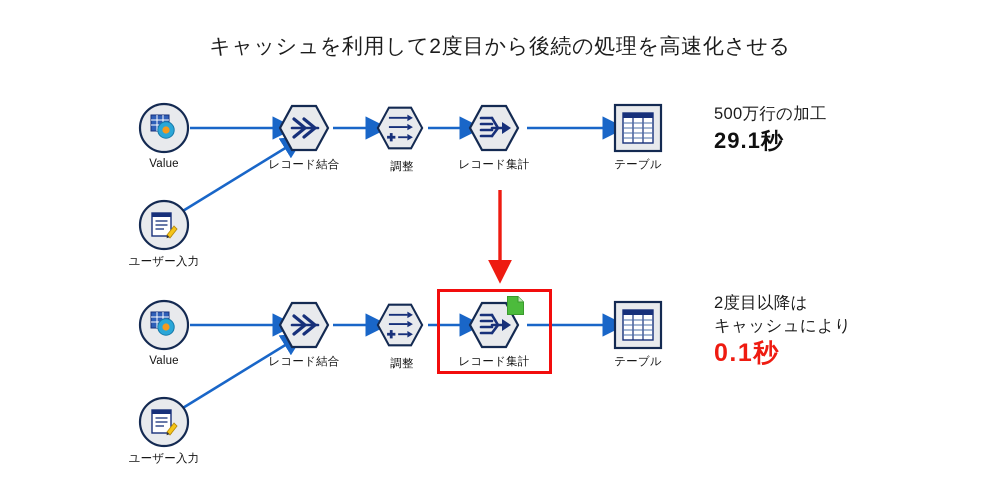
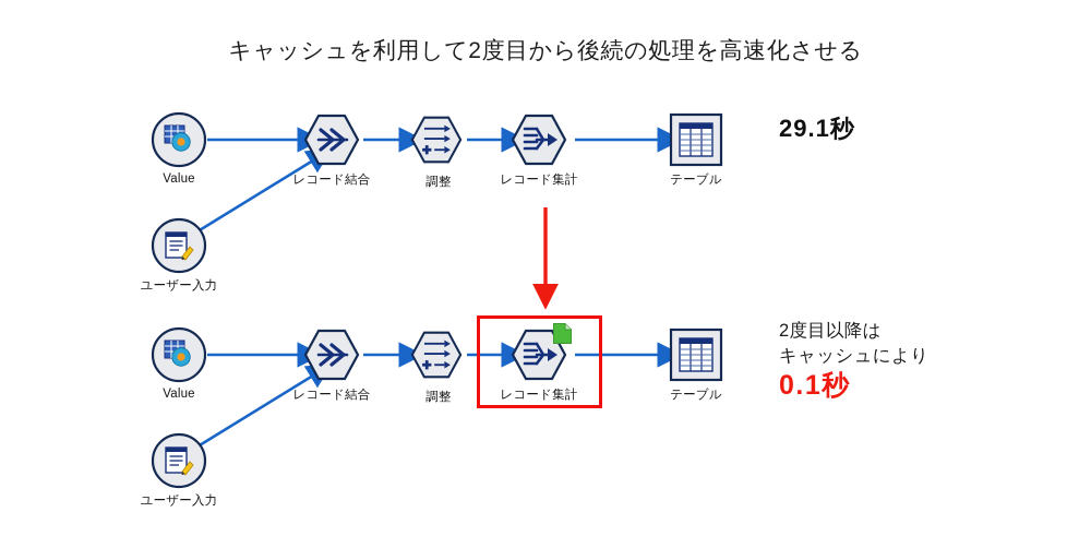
  キャッシュを利用して2度目から後続の処理を高速化させる
  Value
  ユーザー入力
  レコード結合
  調整
  レコード集計
  テーブル
- 500万行の加工
  29.1秒
  Value
  ユーザー入力
  レコード結合
  調整
  レコード集計
  テーブル
  2度目以降は
  キャッシュにより
  0.1秒
